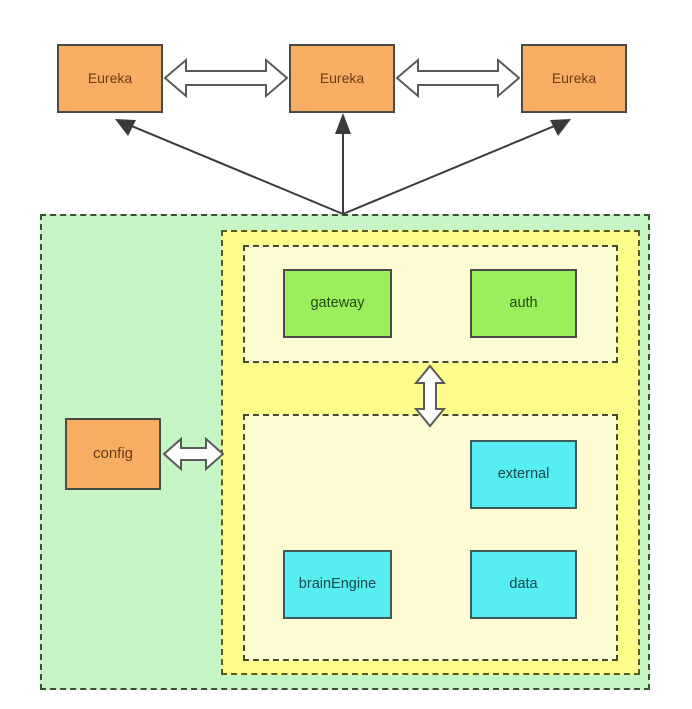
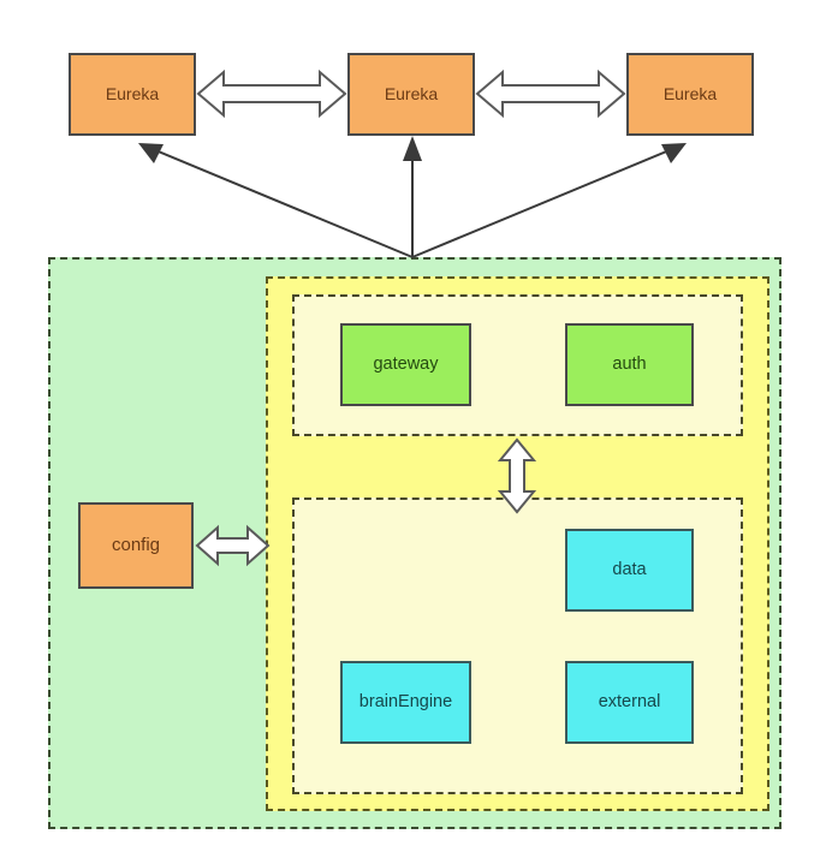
  Eureka
  Eureka
  Eureka
  config
  gateway
  auth
- external
+ data
  brainEngine
- data
+ external
